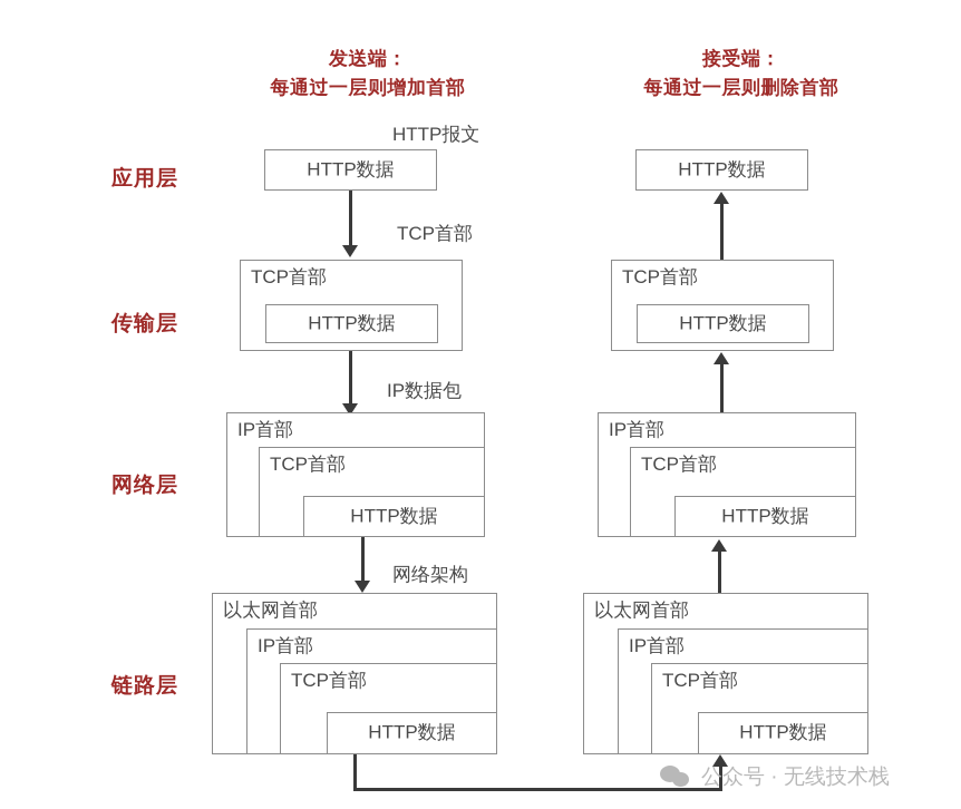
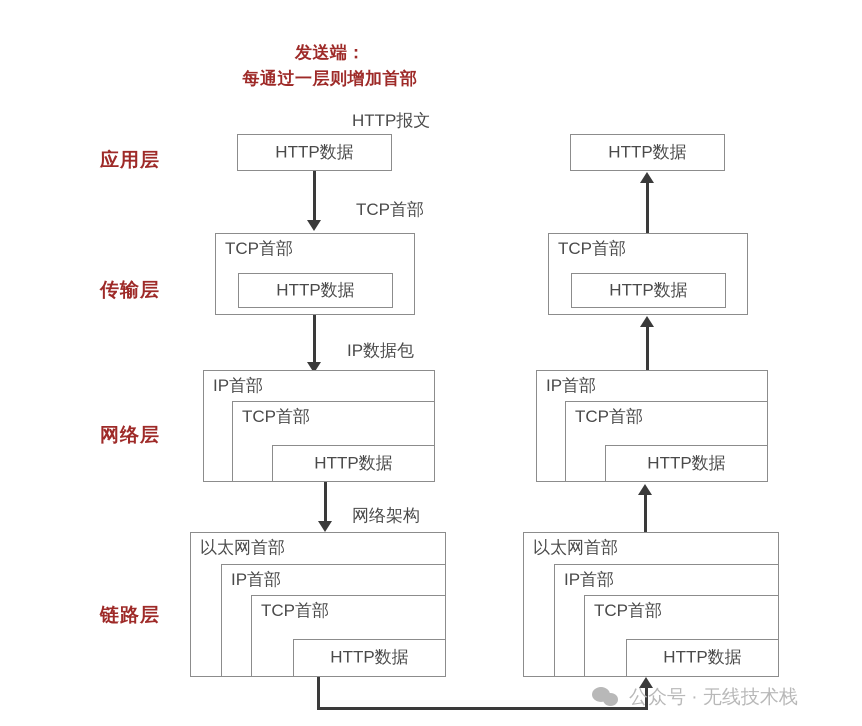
  发送端：
  每通过一层则增加首部
- 接受端：
- 每通过一层则删除首部
  应用层
  传输层
  网络层
  链路层
  HTTP报文
  TCP首部
  IP数据包
  网络架构
  HTTP数据
  TCP首部
  HTTP数据
  IP首部
  TCP首部
  HTTP数据
  以太网首部
  IP首部
  TCP首部
  HTTP数据
  HTTP数据
  TCP首部
  HTTP数据
  IP首部
  TCP首部
  HTTP数据
  以太网首部
  IP首部
  TCP首部
  HTTP数据
  公众号 · 无线技术栈
